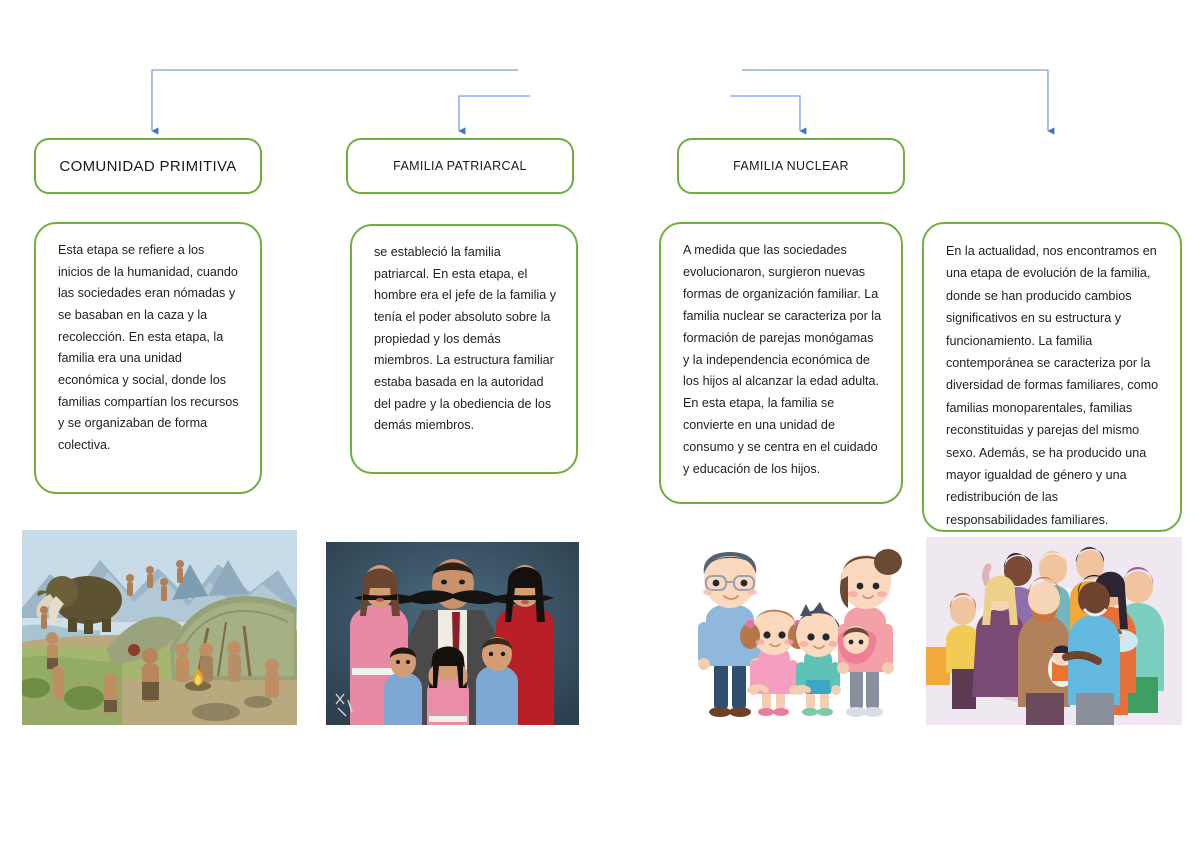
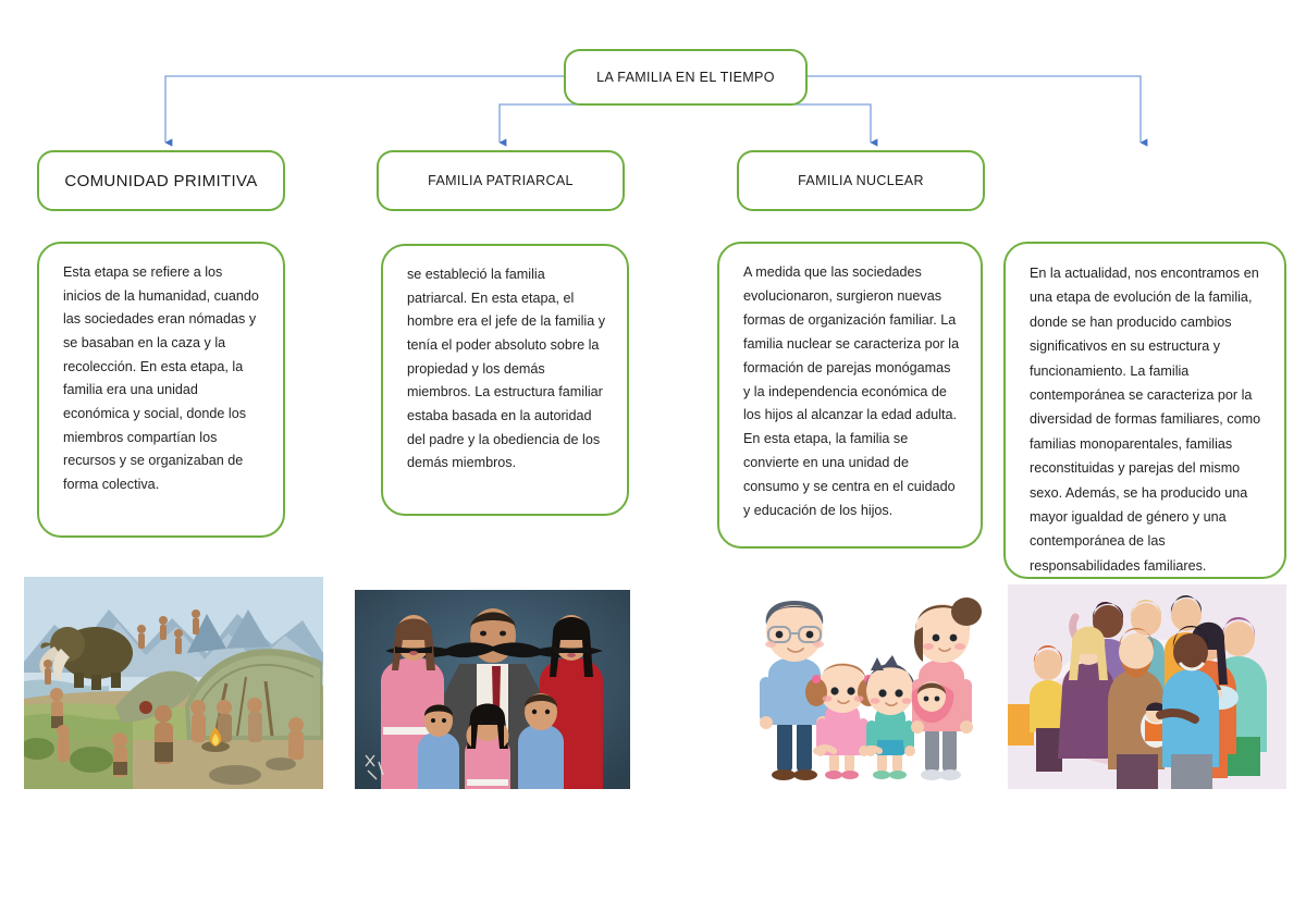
+ LA FAMILIA EN EL TIEMPO
  COMUNIDAD PRIMITIVA
  FAMILIA PATRIARCAL
  FAMILIA NUCLEAR
- Esta etapa se refiere a los inicios de la humanidad, cuando las sociedades eran nómadas y se basaban en la caza y la recolección. En esta etapa, la familia era una unidad económica y social, donde los familias compartían los recursos y se organizaban de forma colectiva.
+ Esta etapa se refiere a los inicios de la humanidad, cuando las sociedades eran nómadas y se basaban en la caza y la recolección. En esta etapa, la familia era una unidad económica y social, donde los miembros compartían los recursos y se organizaban de forma colectiva.
  se estableció la familia patriarcal. En esta etapa, el hombre era el jefe de la familia y tenía el poder absoluto sobre la propiedad y los demás miembros. La estructura familiar estaba basada en la autoridad del padre y la obediencia de los demás miembros.
  A medida que las sociedades evolucionaron, surgieron nuevas formas de organización familiar. La familia nuclear se caracteriza por la formación de parejas monógamas y la independencia económica de los hijos al alcanzar la edad adulta. En esta etapa, la familia se convierte en una unidad de consumo y se centra en el cuidado y educación de los hijos.
- En la actualidad, nos encontramos en una etapa de evolución de la familia, donde se han producido cambios significativos en su estructura y funcionamiento. La familia contemporánea se caracteriza por la diversidad de formas familiares, como familias monoparentales, familias reconstituidas y parejas del mismo sexo. Además, se ha producido una mayor igualdad de género y una redistribución de las responsabilidades familiares.
+ En la actualidad, nos encontramos en una etapa de evolución de la familia, donde se han producido cambios significativos en su estructura y funcionamiento. La familia contemporánea se caracteriza por la diversidad de formas familiares, como familias monoparentales, familias reconstituidas y parejas del mismo sexo. Además, se ha producido una mayor igualdad de género y una contemporánea de las responsabilidades familiares.
